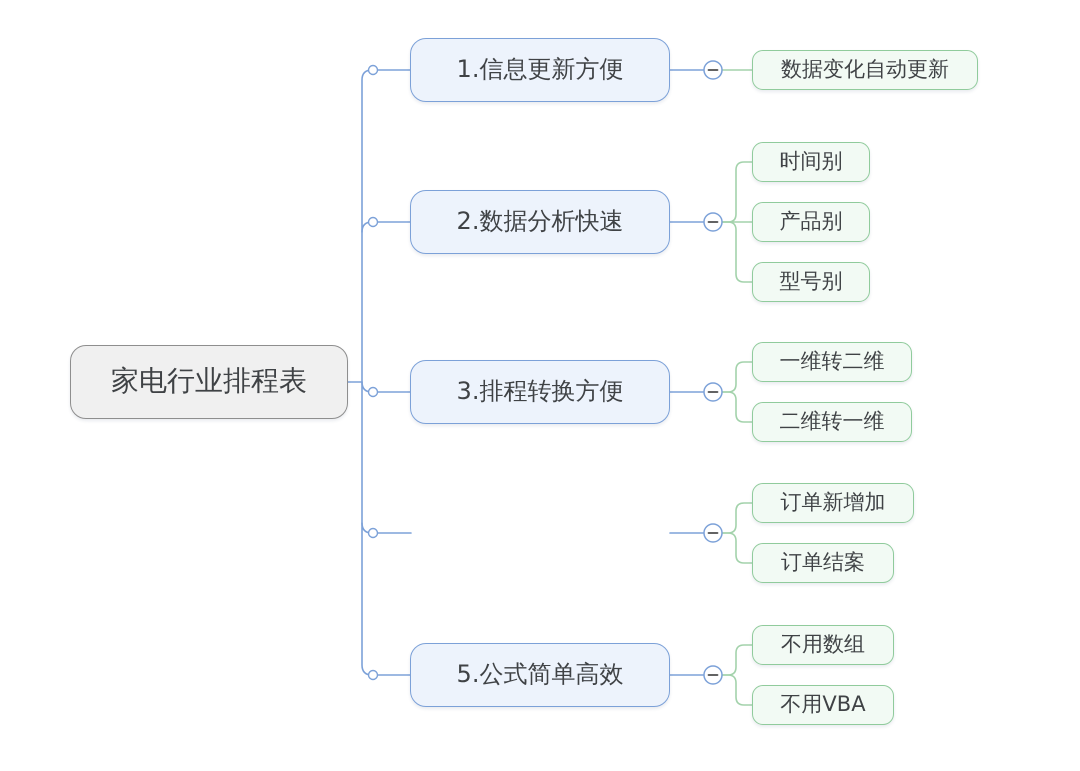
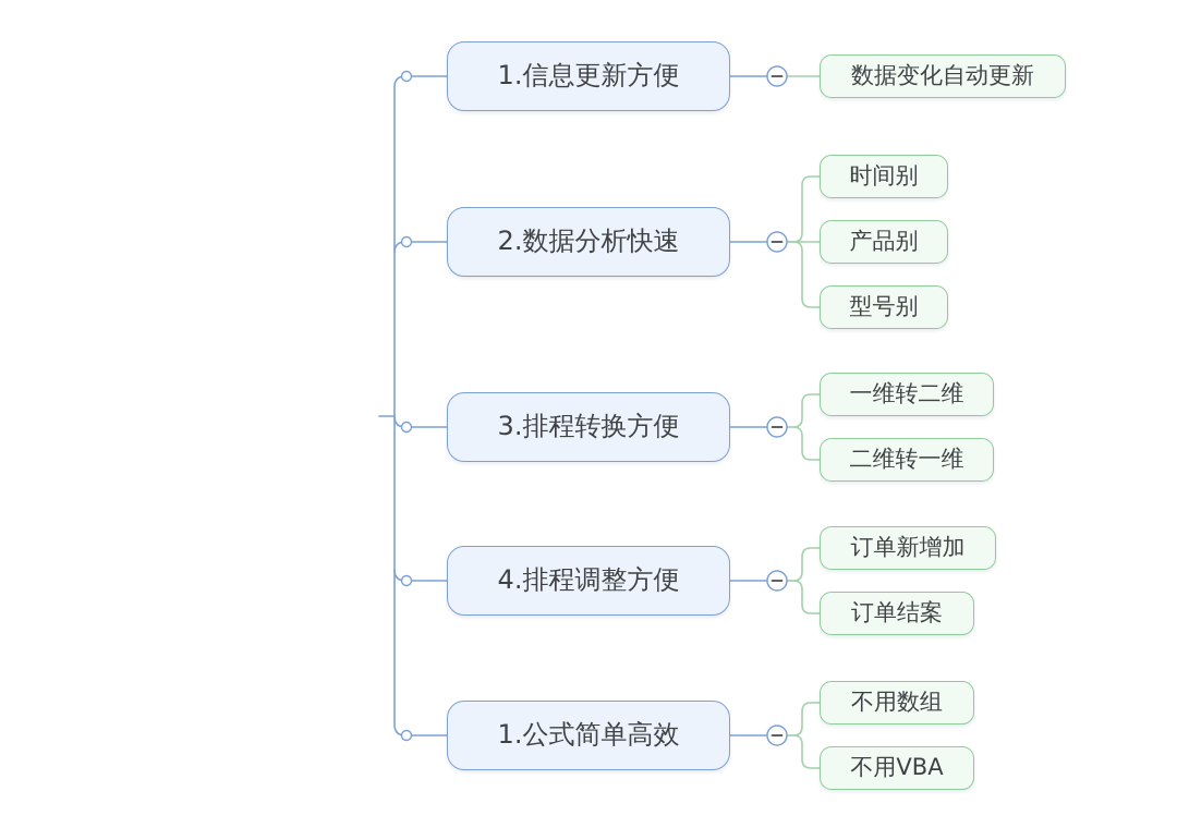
- 家电行业排程表
  1.信息更新方便
  2.数据分析快速
  3.排程转换方便
+ 4.排程调整方便
- 5.公式简单高效
+ 1.公式简单高效
  数据变化自动更新
  时间别
  产品别
  型号别
  一维转二维
  二维转一维
  订单新增加
  订单结案
  不用数组
  不用VBA
